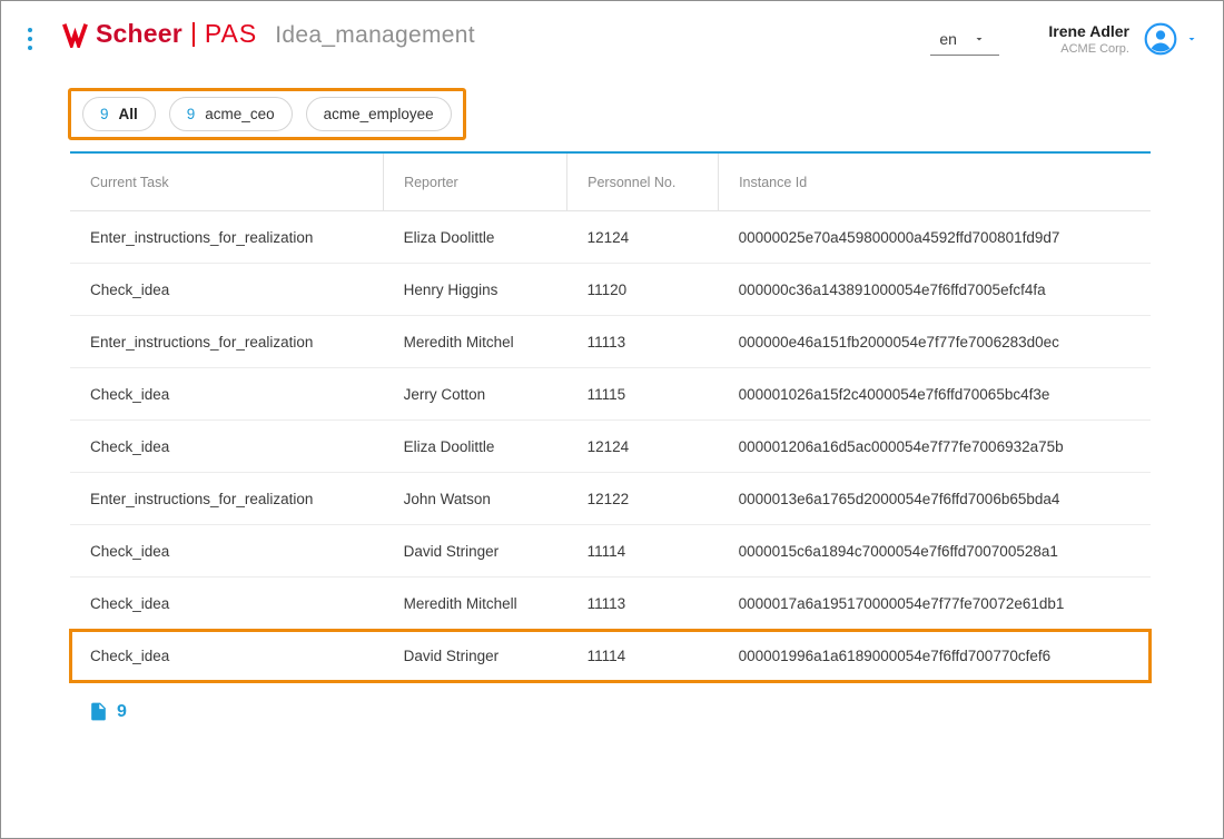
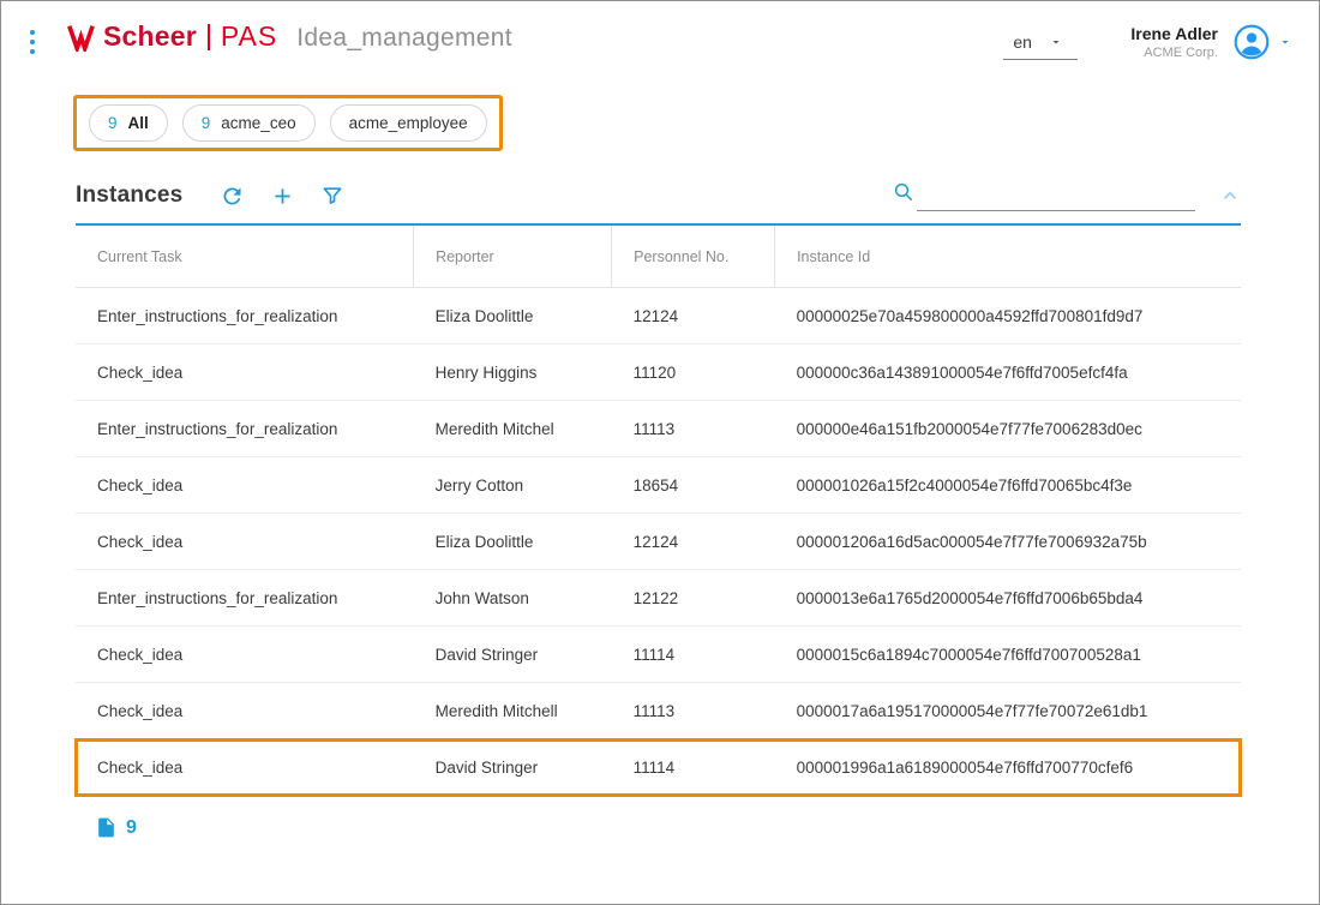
  Scheer
  PAS
  Idea_management
  en
  Irene Adler
  ACME Corp.
  9
  All
  9
  acme_ceo
  acme_employee
+ Instances
  Current Task	Reporter	Personnel No.	Instance Id
  Enter_instructions_for_realization	Eliza Doolittle	12124	00000025e70a459800000a4592ffd700801fd9d7
  Check_idea	Henry Higgins	11120	000000c36a143891000054e7f6ffd7005efcf4fa
  Enter_instructions_for_realization	Meredith Mitchel	11113	000000e46a151fb2000054e7f77fe7006283d0ec
- Check_idea	Jerry Cotton	11115	000001026a15f2c4000054e7f6ffd70065bc4f3e
+ Check_idea	Jerry Cotton	18654	000001026a15f2c4000054e7f6ffd70065bc4f3e
  Check_idea	Eliza Doolittle	12124	000001206a16d5ac000054e7f77fe7006932a75b
  Enter_instructions_for_realization	John Watson	12122	0000013e6a1765d2000054e7f6ffd7006b65bda4
  Check_idea	David Stringer	11114	0000015c6a1894c7000054e7f6ffd700700528a1
  Check_idea	Meredith Mitchell	11113	0000017a6a195170000054e7f77fe70072e61db1
  Check_idea	David Stringer	11114	000001996a1a6189000054e7f6ffd700770cfef6
  9
